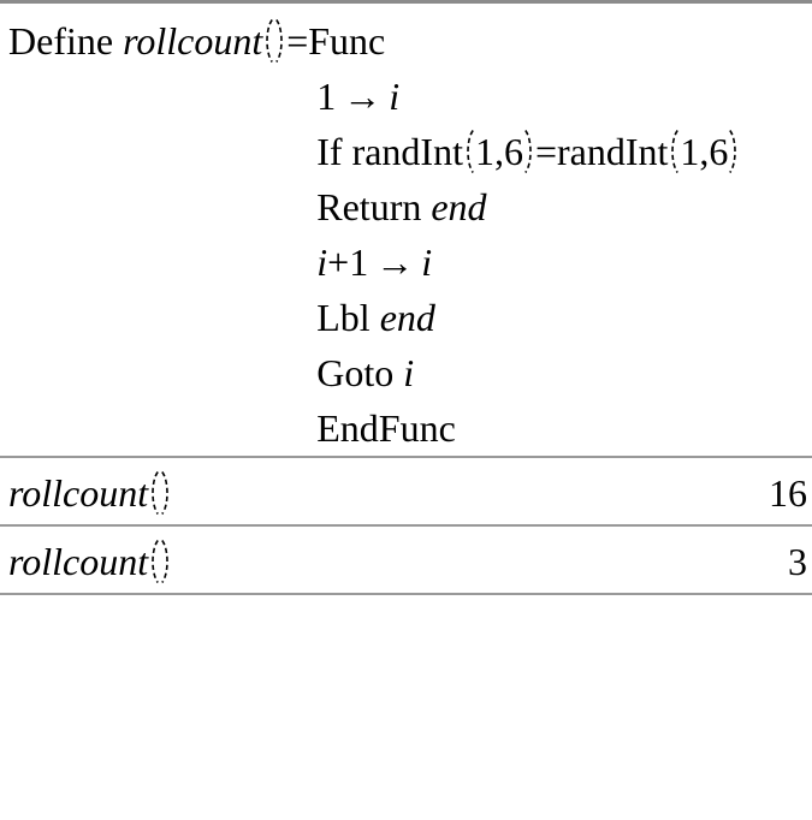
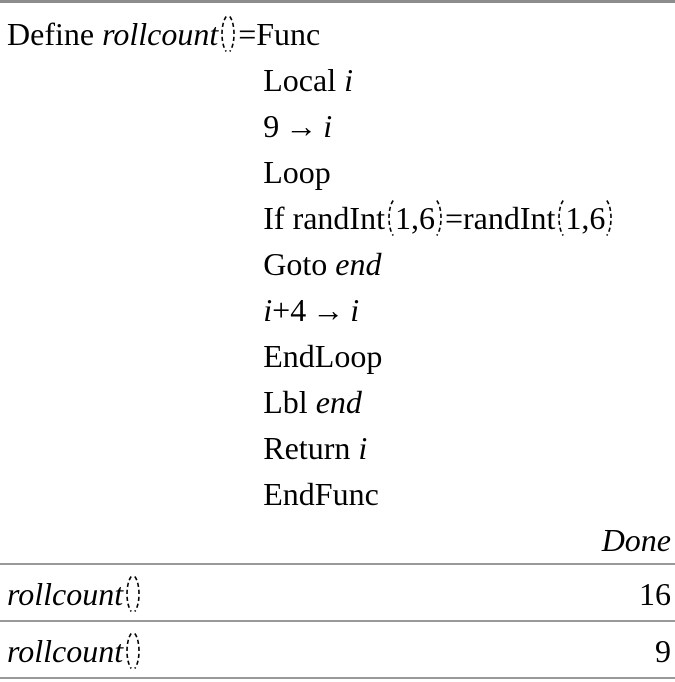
  Define rollcount =
  Func
+ Local i
- 1 → i
+ 9 → i
+ Loop
  If randInt 1,6 =randInt 1,6
- Return end
+ Goto end
- i+1 → i
+ i+4 → i
+ EndLoop
  Lbl end
- Goto i
+ Return i
  EndFunc
+ Done
  rollcount
  16
  rollcount
- 3
+ 9
